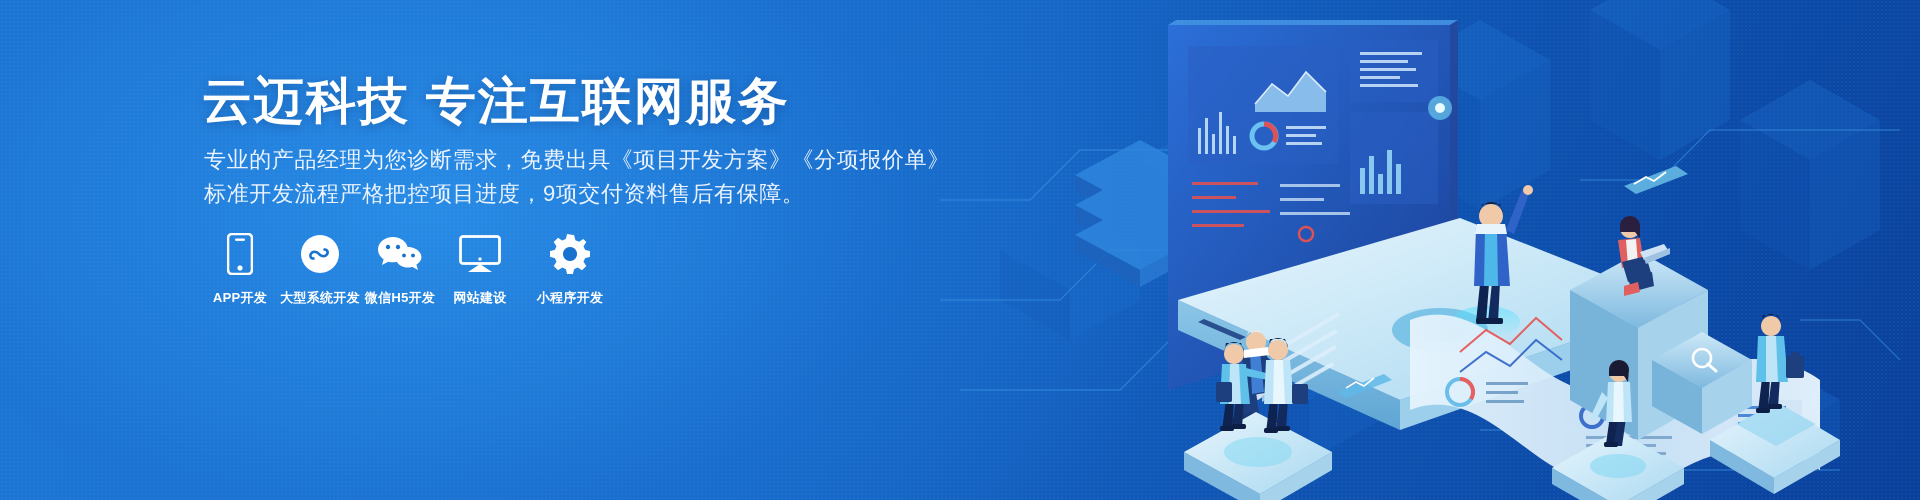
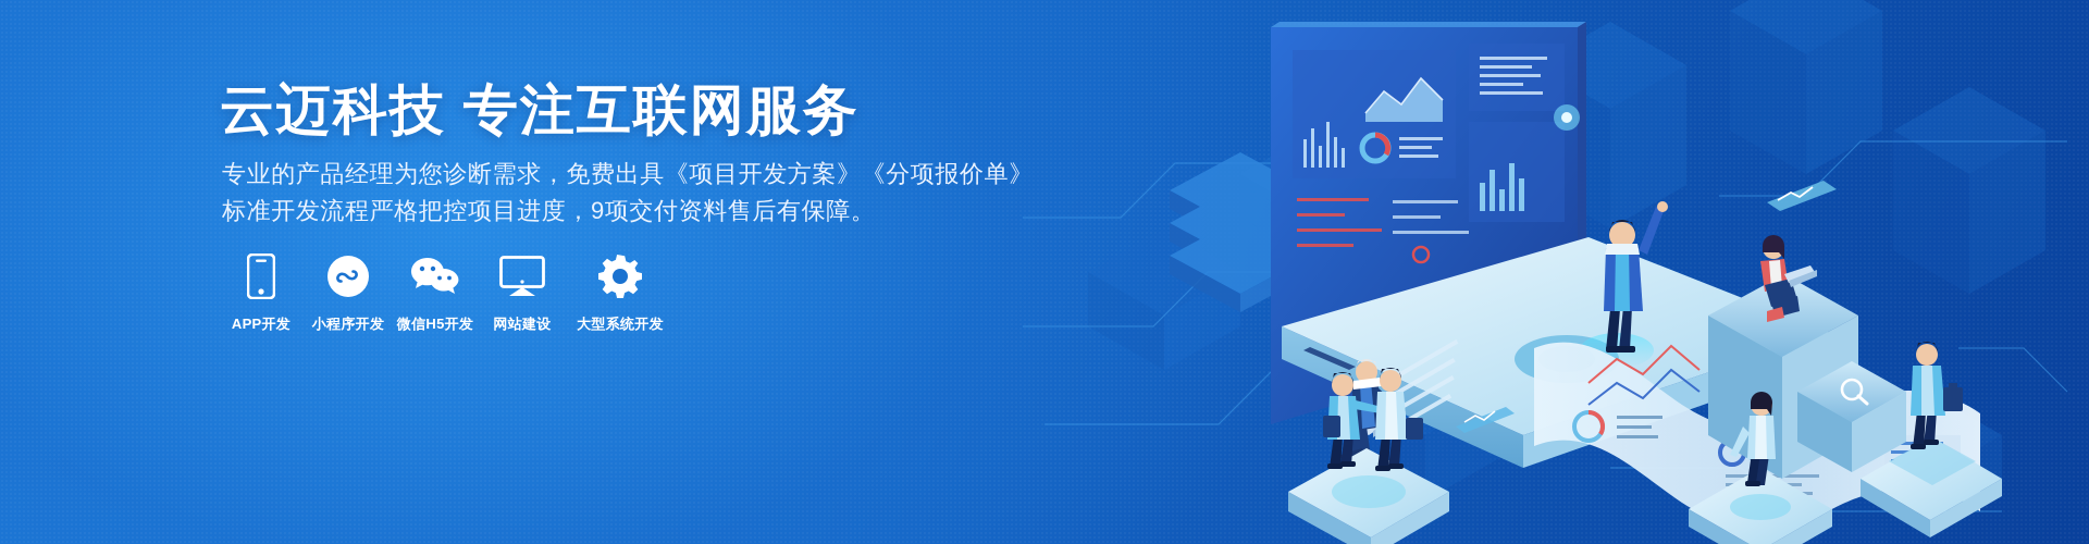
  云迈科技 专注互联网服务
  专业的产品经理为您诊断需求，免费出具《项目开发方案》《分项报价单》
  标准开发流程严格把控项目进度，9项交付资料售后有保障。
  APP开发
- 大型系统开发
+ 小程序开发
  微信H5开发
  网站建设
- 小程序开发
+ 大型系统开发
